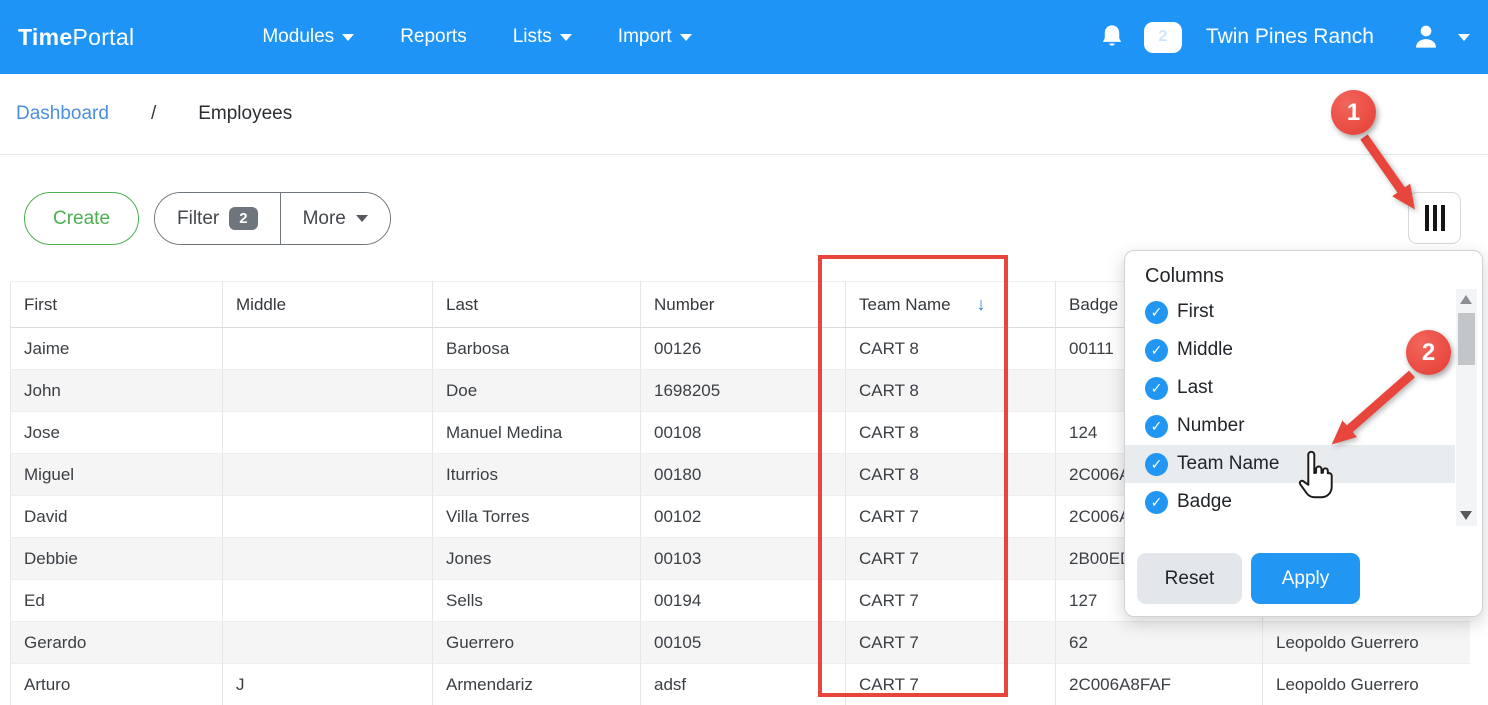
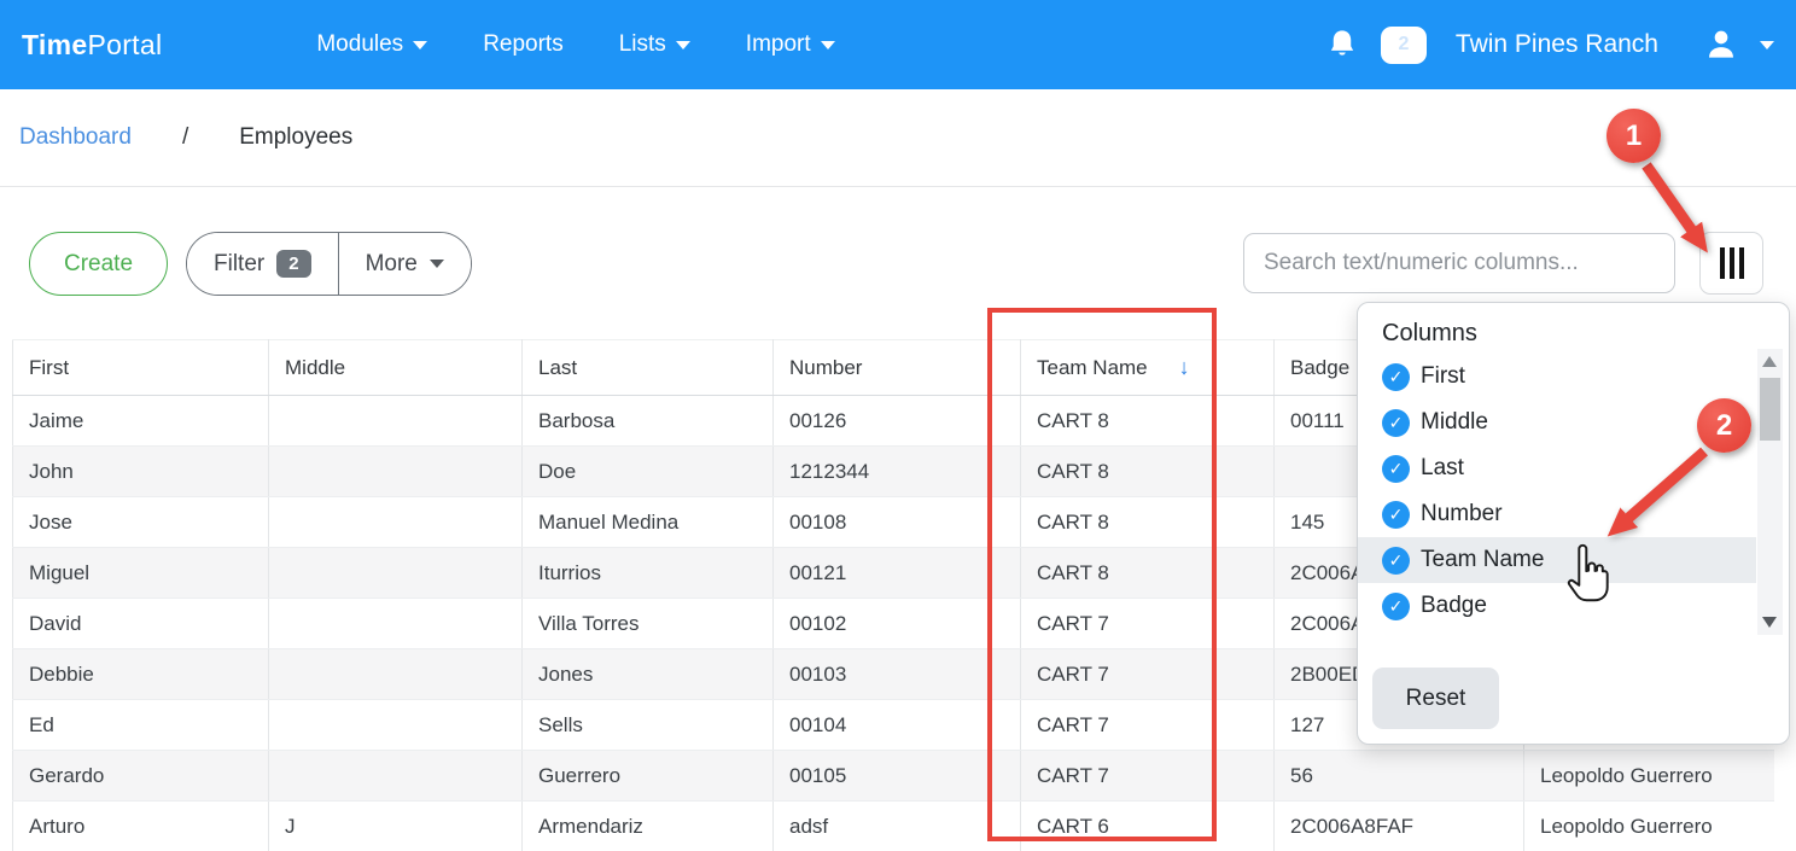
  TimePortal
  Modules
  Reports
  Lists
  Import
  2
  Twin Pines Ranch
  Dashboard
  /
  Employees
  Create
  Filter
  2
  More
+ Search text/numeric columns...
  First	Middle	Last	Number	Team Name ↓	Badge
  Jaime		Barbosa	00126	CART 8	00111
- John		Doe	1698205	CART 8
+ John		Doe	1212344	CART 8
- Jose		Manuel Medina	00108	CART 8	124
+ Jose		Manuel Medina	00108	CART 8	145
- Miguel		Iturrios	00180	CART 8	2C006
+ Miguel		Iturrios	00121	CART 8	2C006
  David		Villa Torres	00102	CART 7	2C006
  Debbie		Jones	00103	CART 7	2B00E
- Ed		Sells	00194	CART 7	127
+ Ed		Sells	00104	CART 7	127
- Gerardo		Guerrero	00105	CART 7	62	Leopoldo Guerrero
+ Gerardo		Guerrero	00105	CART 7	56	Leopoldo Guerrero
- Arturo	J	Armendariz	adsf	CART 7	2C006A8FAF	Leopoldo Guerrero
+ Arturo	J	Armendariz	adsf	CART 6	2C006A8FAF	Leopoldo Guerrero
  Columns
  ✓
  First
  ✓
  Middle
  ✓
  Last
  ✓
  Number
  ✓
  Team Name
  ✓
  Badge
  Reset
- Apply
  1
  2
